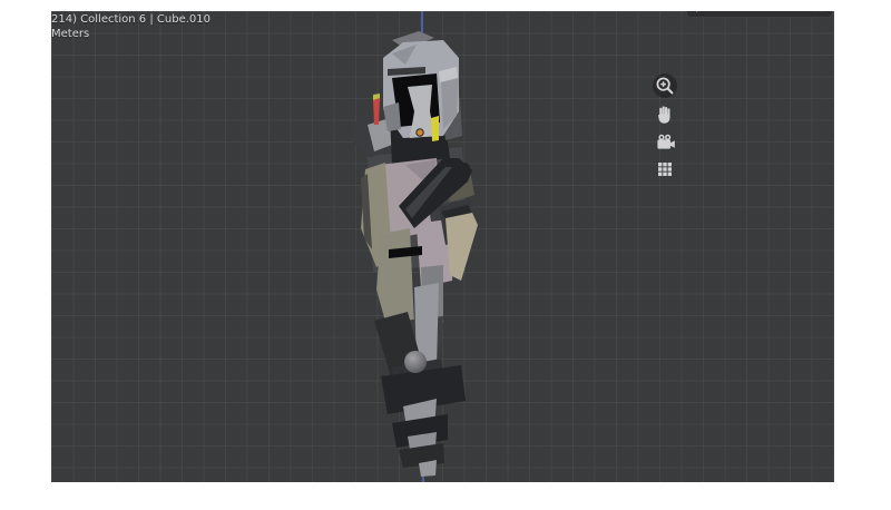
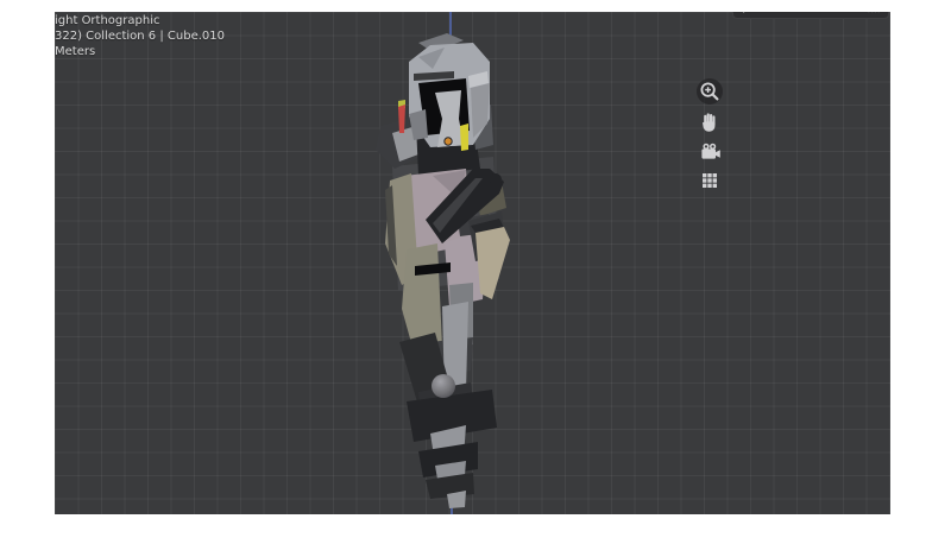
+ ight Orthographic
- 214) Collection 6 | Cube.010
+ 322) Collection 6 | Cube.010
  Meters
